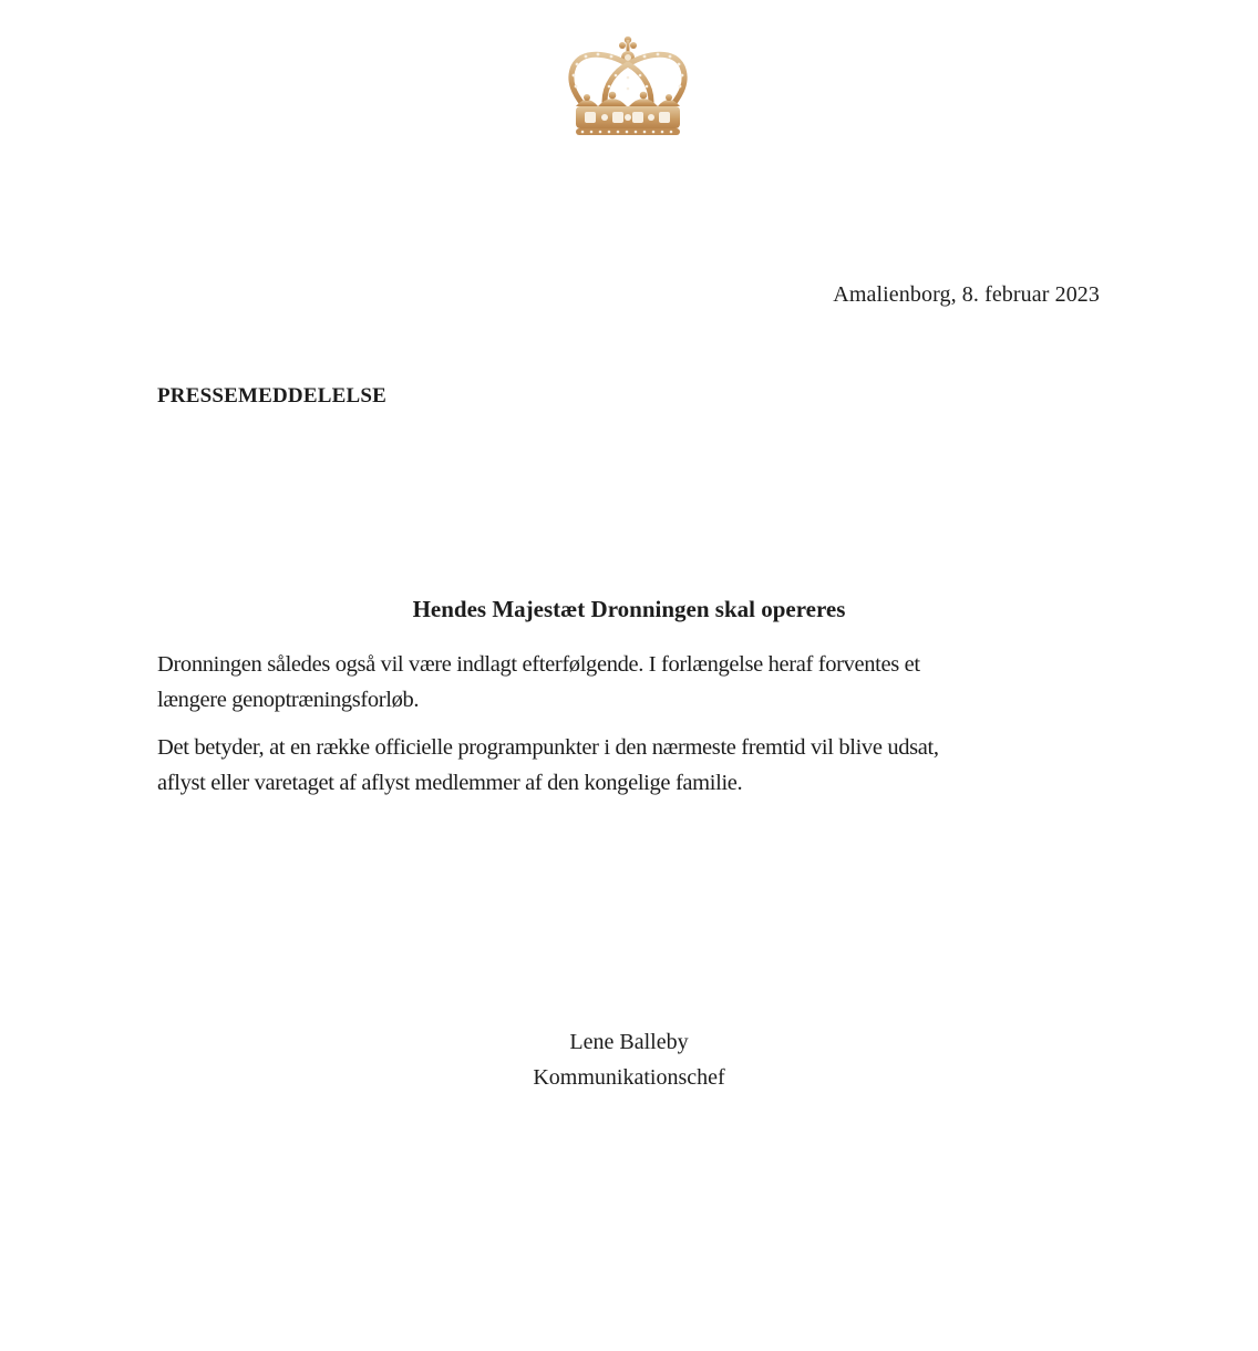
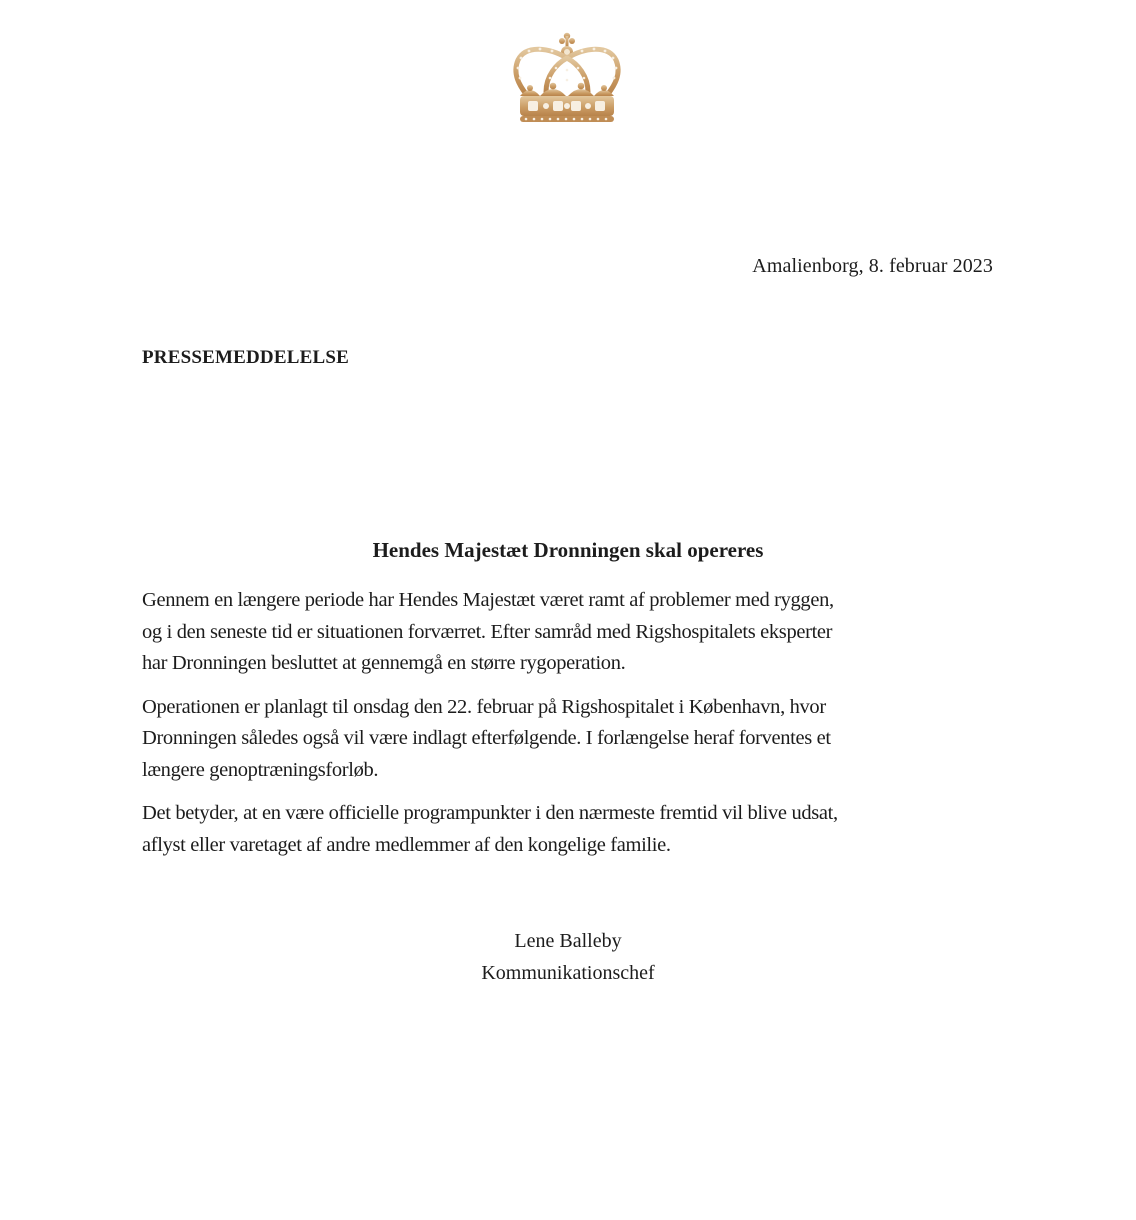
  Amalienborg, 8. februar 2023
  PRESSEMEDDELELSE
  Hendes Majestæt Dronningen skal opereres
+ Gennem en længere periode har Hendes Majestæt været ramt af problemer med ryggen,
+ og i den seneste tid er situationen forværret. Efter samråd med Rigshospitalets eksperter
+ har Dronningen besluttet at gennemgå en større rygoperation.
+ Operationen er planlagt til onsdag den 22. februar på Rigshospitalet i København, hvor
  Dronningen således også vil være indlagt efterfølgende. I forlængelse heraf forventes et
  længere genoptræningsforløb.
- Det betyder, at en række officielle programpunkter i den nærmeste fremtid vil blive udsat,
+ Det betyder, at en være officielle programpunkter i den nærmeste fremtid vil blive udsat,
- aflyst eller varetaget af aflyst medlemmer af den kongelige familie.
+ aflyst eller varetaget af andre medlemmer af den kongelige familie.
  Lene Balleby
  Kommunikationschef
